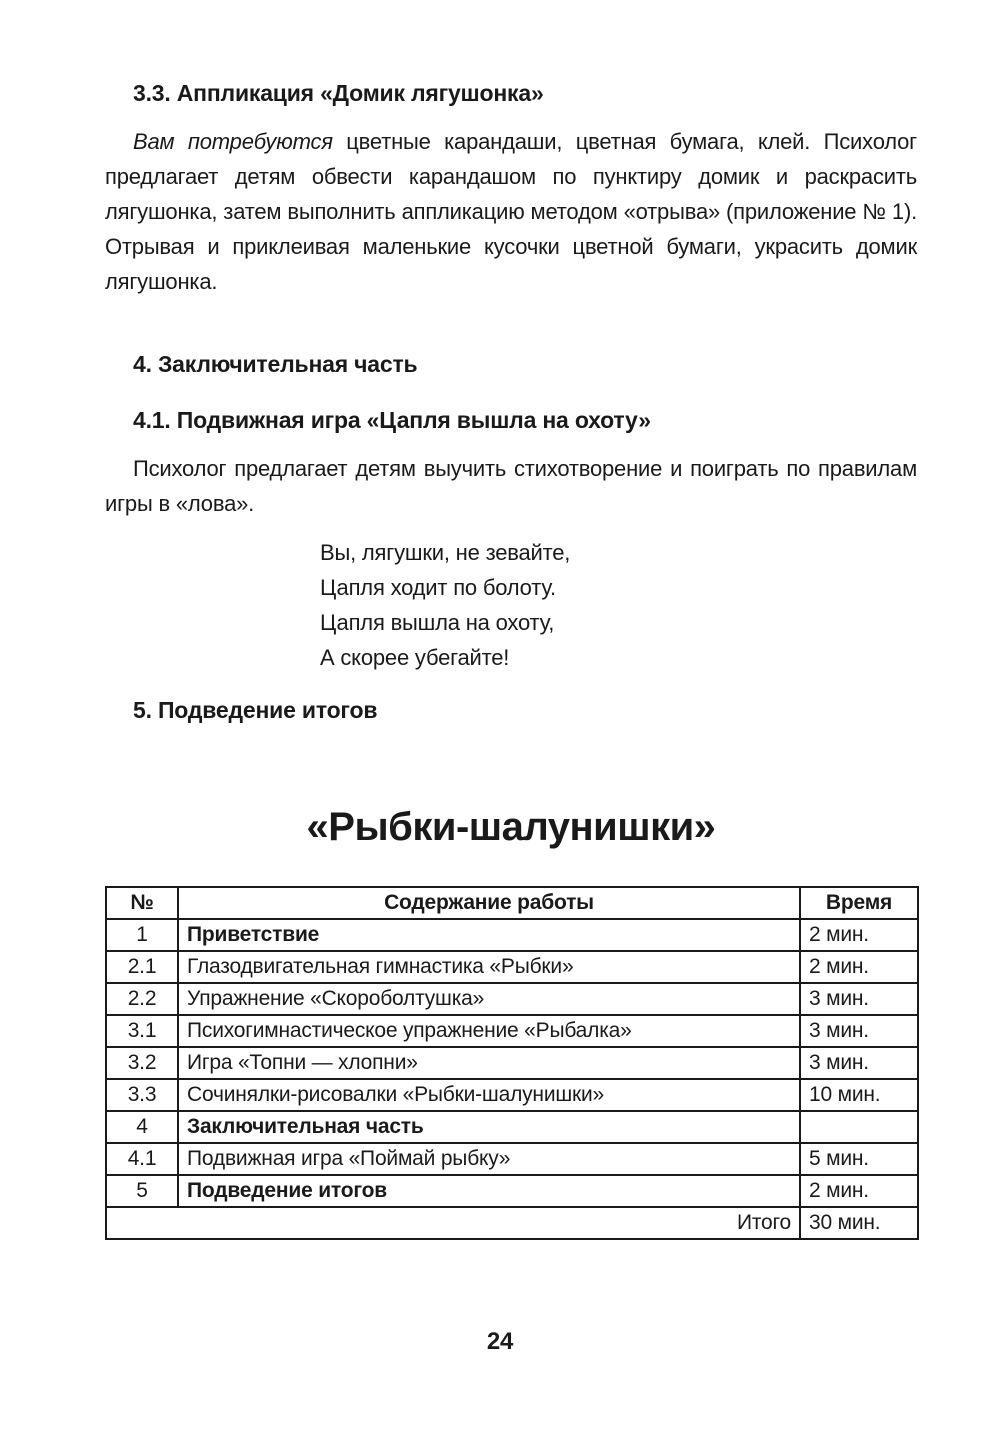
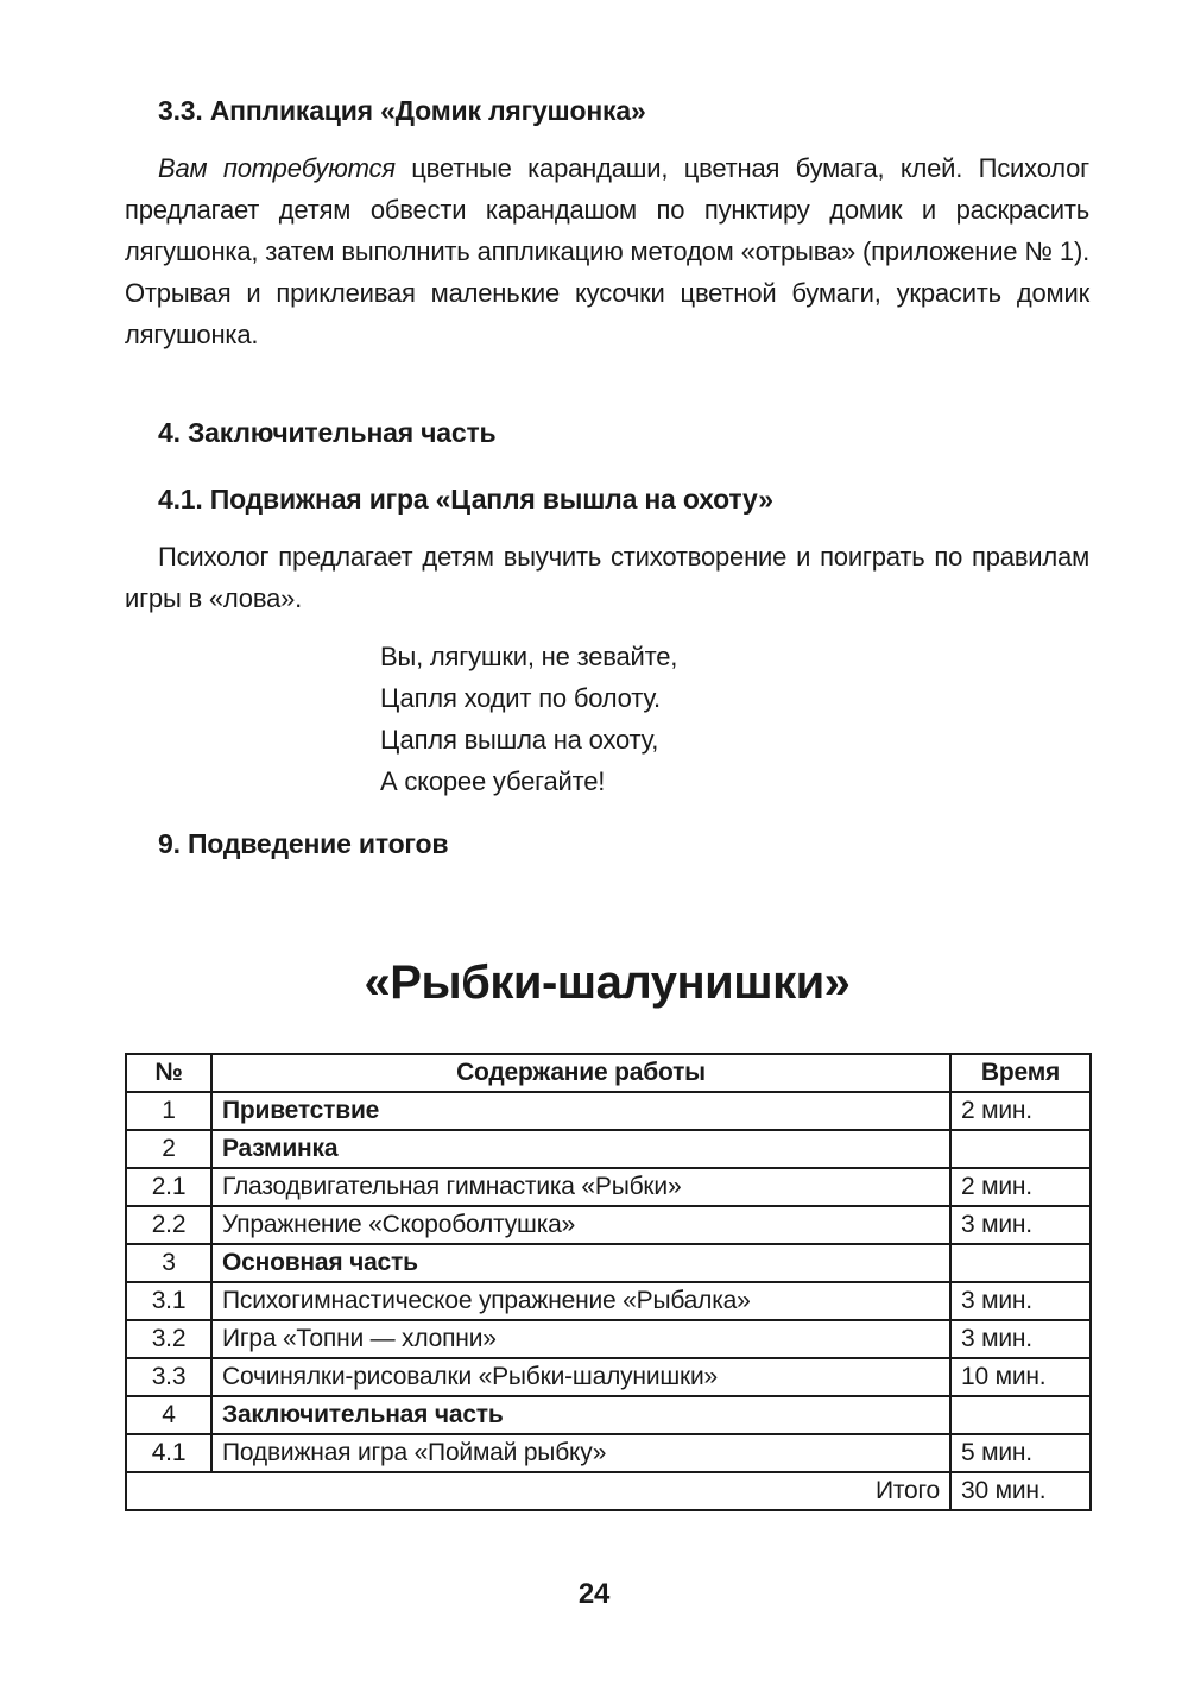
  3.3. Аппликация «Домик лягушонка»
  Вам потребуются цветные карандаши, цветная бумага, клей. Психолог предлагает детям обвести карандашом по пунктиру домик и раскрасить лягушонка, затем выполнить аппликацию методом «отрыва» (приложение № 1). Отрывая и приклеивая маленькие кусочки цветной бумаги, украсить домик лягушонка.
  4. Заключительная часть
  4.1. Подвижная игра «Цапля вышла на охоту»
  Психолог предлагает детям выучить стихотворение и поиграть по правилам игры в «лова».
  Вы, лягушки, не зевайте,
  Цапля ходит по болоту.
  Цапля вышла на охоту,
  А скорее убегайте!
- 5. Подведение итогов
+ 9. Подведение итогов
  «Рыбки-шалунишки»
  №	Содержание работы	Время
  1	Приветствие	2 мин.
+ 2	Разминка
  2.1	Глазодвигательная гимнастика «Рыбки»	2 мин.
  2.2	Упражнение «Скороболтушка»	3 мин.
+ 3	Основная часть
  3.1	Психогимнастическое упражнение «Рыбалка»	3 мин.
  3.2	Игра «Топни — хлопни»	3 мин.
  3.3	Сочинялки-рисовалки «Рыбки-шалунишки»	10 мин.
  4	Заключительная часть
  4.1	Подвижная игра «Поймай рыбку»	5 мин.
- 5	Подведение итогов	2 мин.
  Итого	30 мин.
  24
